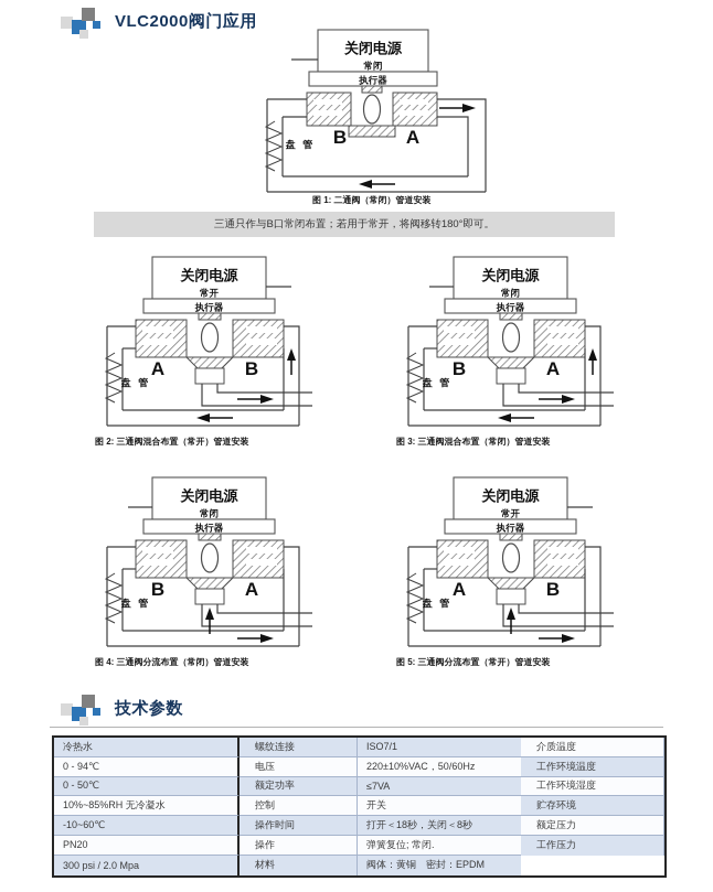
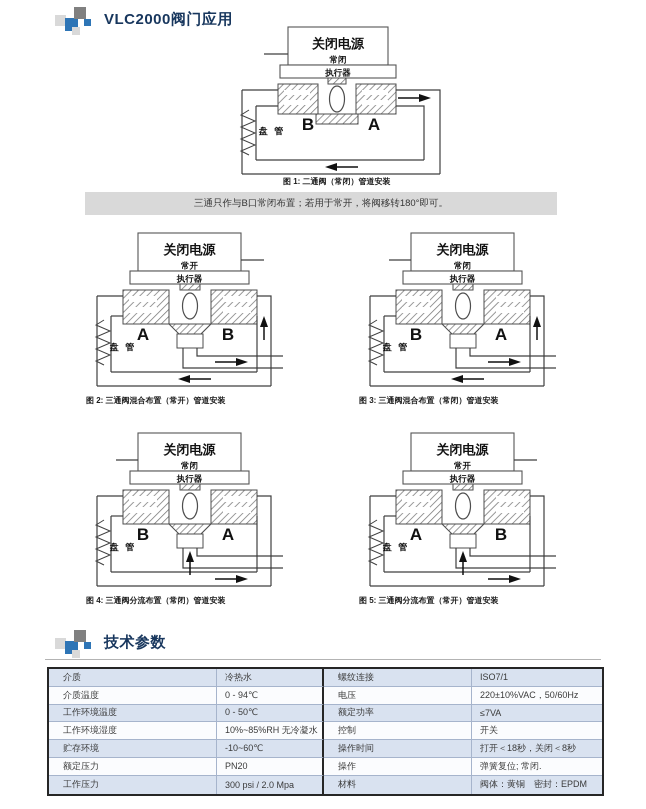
  VLC2000阀门应用
  关闭电源
  常闭
  执行器
  B
  A
  盘 管
  图 1: 二通阀（常闭）管道安装
  三通只作与B口常闭布置；若用于常开，将阀移转180°即可。
  关闭电源
  常开
  执行器
  A
  B
  盘 管
  图 2: 三通阀混合布置（常开）管道安装
  关闭电源
  常闭
  执行器
  B
  A
  盘 管
  图 3: 三通阀混合布置（常闭）管道安装
  关闭电源
  常闭
  执行器
  B
  A
  盘 管
  图 4: 三通阀分流布置（常闭）管道安装
  关闭电源
  常开
  执行器
  A
  B
  盘 管
  图 5: 三通阀分流布置（常开）管道安装
  技术参数
+ 介质
  冷热水
  螺纹连接
  ISO7/1
  介质温度
  0 - 94℃
  电压
  220±10%VAC，50/60Hz
  工作环境温度
  0 - 50℃
  额定功率
  ≤7VA
  工作环境湿度
  10%~85%RH 无冷凝水
  控制
  开关
  贮存环境
  -10~60℃
  操作时间
  打开＜18秒，关闭＜8秒
  额定压力
  PN20
  操作
  弹簧复位; 常闭.
  工作压力
  300 psi / 2.0 Mpa
  材料
  阀体：黄铜 密封：EPDM
